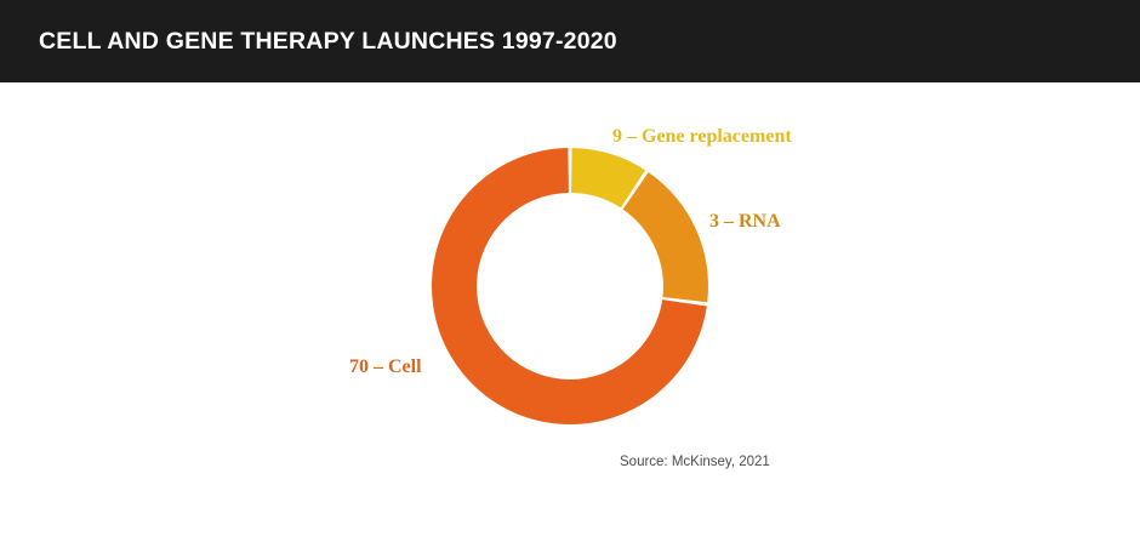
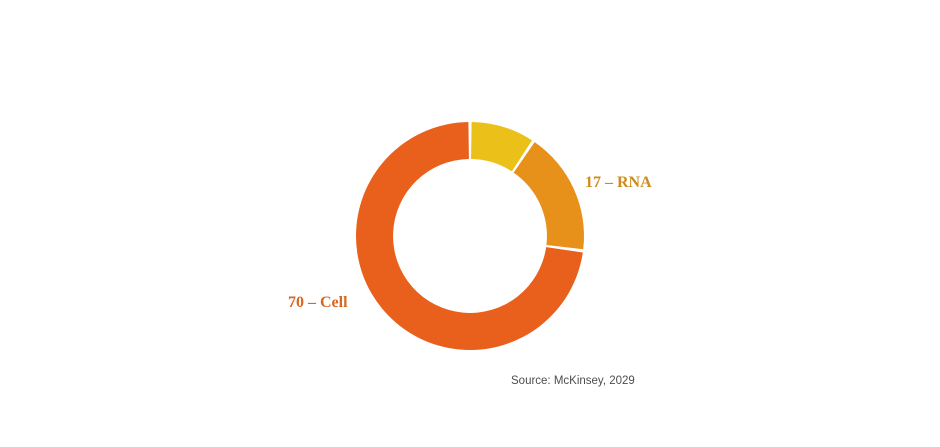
- CELL AND GENE THERAPY LAUNCHES 1997-2020
- 9 – Gene replacement
- 3 – RNA
+ 17 – RNA
  70 – Cell
- Source: McKinsey, 2021
+ Source: McKinsey, 2029
